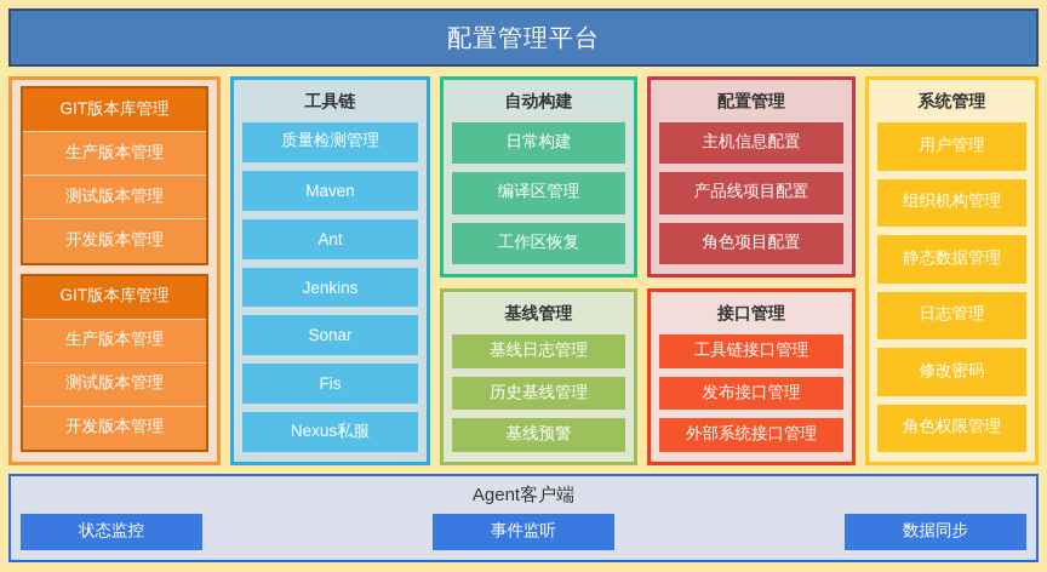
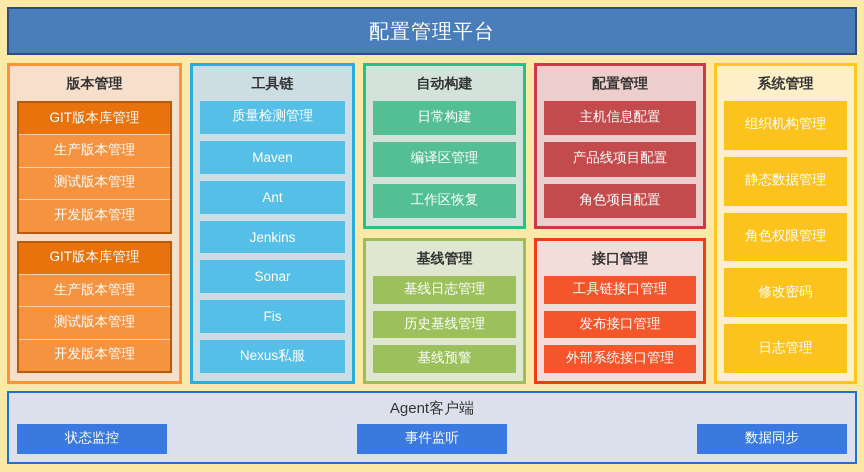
  配置管理平台
+ 版本管理
  GIT版本库管理
  生产版本管理
  测试版本管理
  开发版本管理
  GIT版本库管理
  生产版本管理
  测试版本管理
  开发版本管理
  工具链
  质量检测管理
  Maven
  Ant
  Jenkins
  Sonar
  Fis
  Nexus私服
  自动构建
  日常构建
  编译区管理
  工作区恢复
  基线管理
  基线日志管理
  历史基线管理
  基线预警
  配置管理
  主机信息配置
  产品线项目配置
  角色项目配置
  接口管理
  工具链接口管理
  发布接口管理
  外部系统接口管理
  系统管理
- 用户管理
  组织机构管理
  静态数据管理
- 日志管理
+ 角色权限管理
  修改密码
- 角色权限管理
+ 日志管理
  Agent客户端
  状态监控
  事件监听
  数据同步
